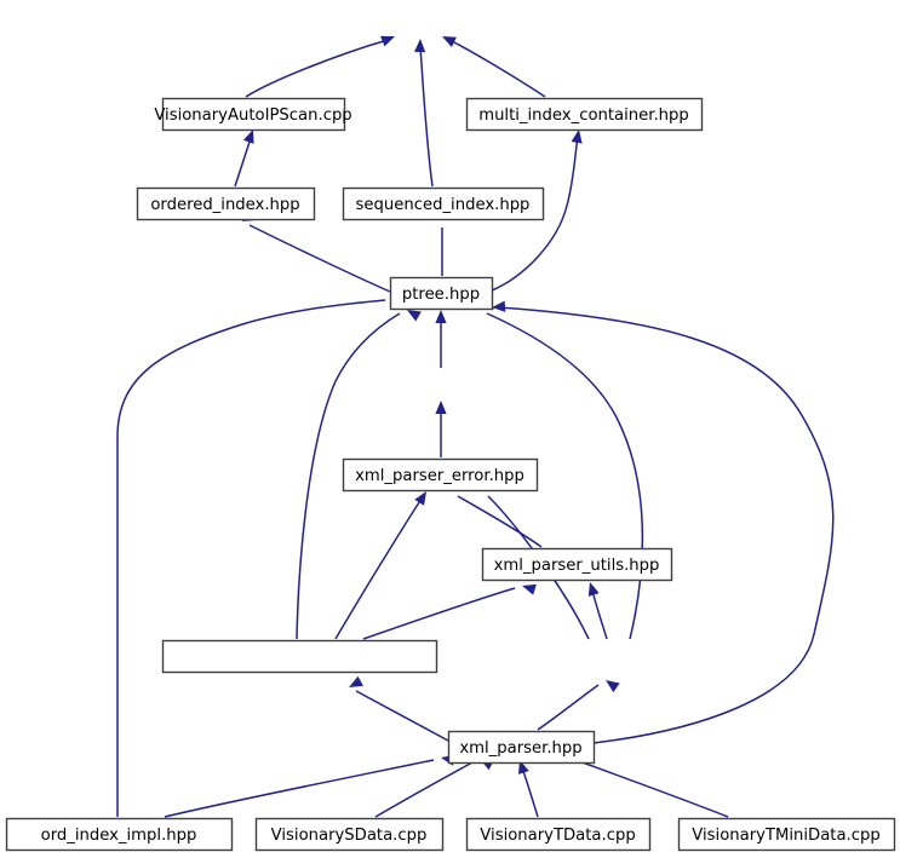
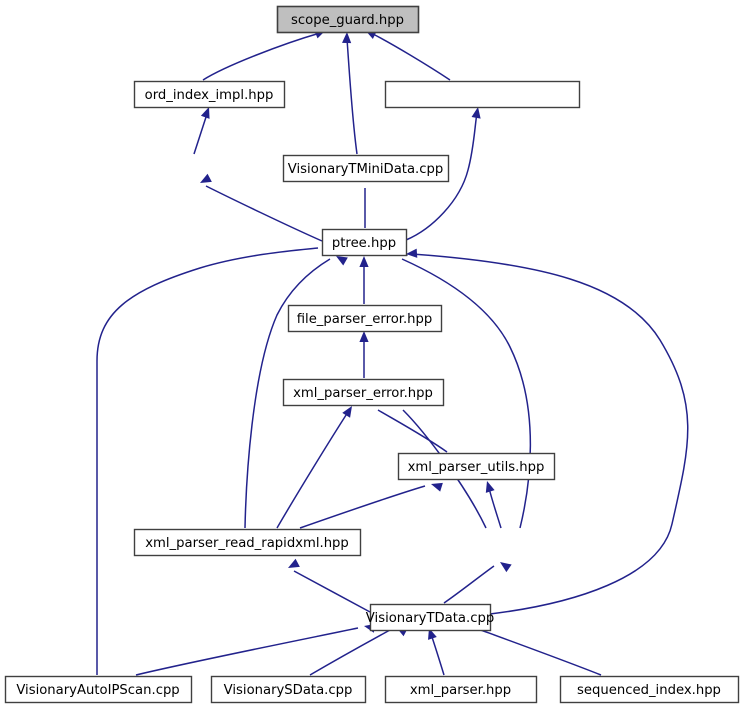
+ scope_guard.hpp
- VisionaryAutoIPScan.cpp
+ ord_index_impl.hpp
- multi_index_container.hpp
- ordered_index.hpp
- sequenced_index.hpp
+ VisionaryTMiniData.cpp
  ptree.hpp
+ file_parser_error.hpp
  xml_parser_error.hpp
  xml_parser_utils.hpp
+ xml_parser_read_rapidxml.hpp
- xml_parser.hpp
+ VisionaryTData.cpp
- ord_index_impl.hpp
+ VisionaryAutoIPScan.cpp
  VisionarySData.cpp
- VisionaryTData.cpp
+ xml_parser.hpp
- VisionaryTMiniData.cpp
+ sequenced_index.hpp
